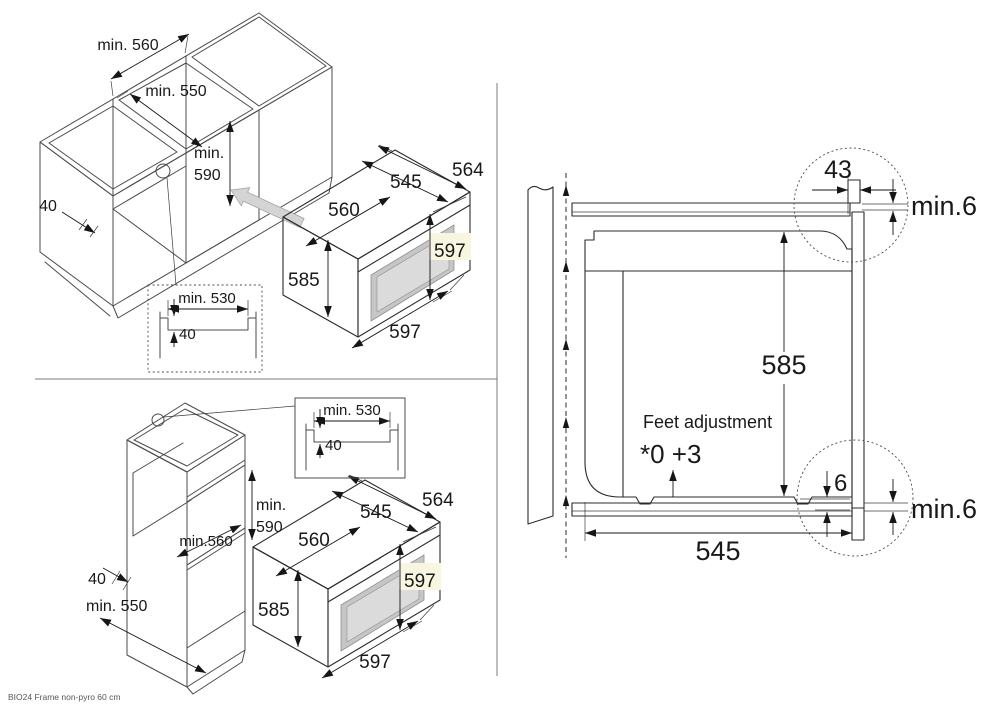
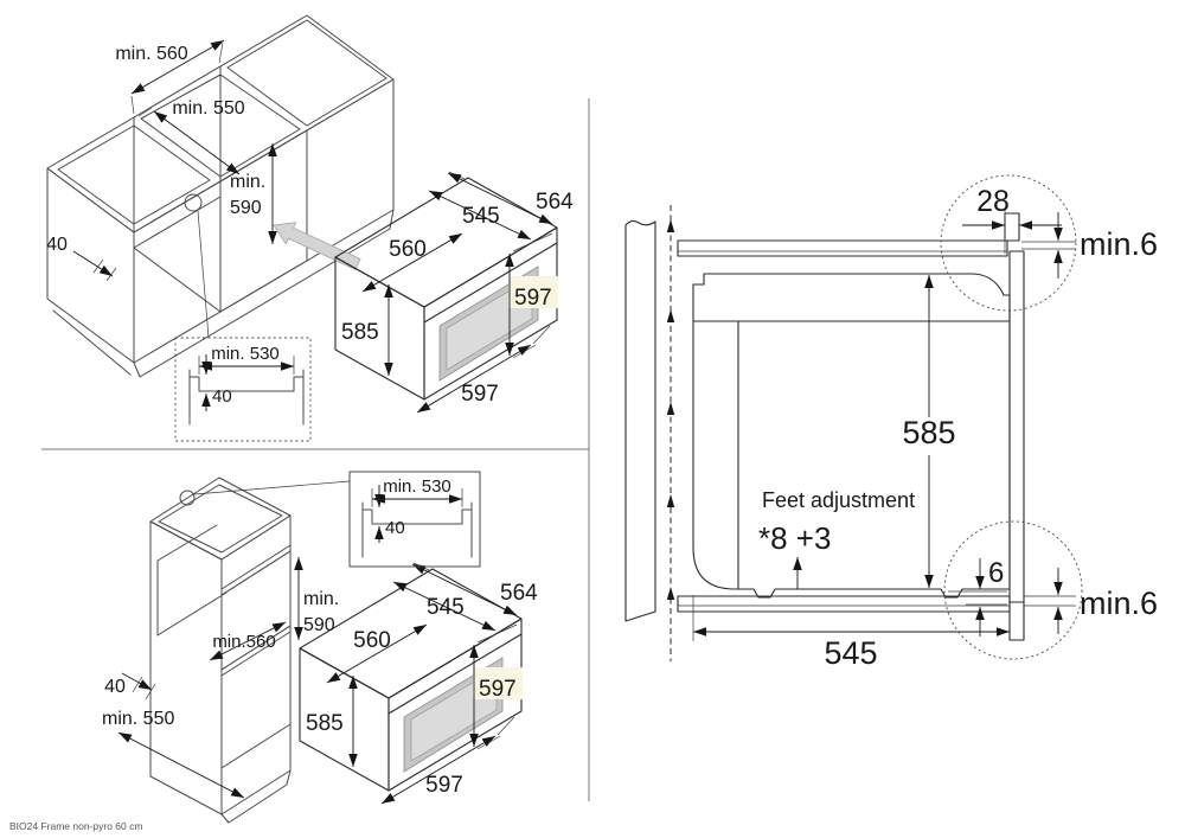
  min. 560
  min. 550
  min.
  590
  40
  min. 530
  40
  min.
  590
  min.560
  40
  min. 550
  min. 530
  40
- 43
+ 28
  min.6
  585
  Feet adjustment
- *0 +3
+ *8 +3
  6
  min.6
  545
  BIO24 Frame non-pyro 60 cm
